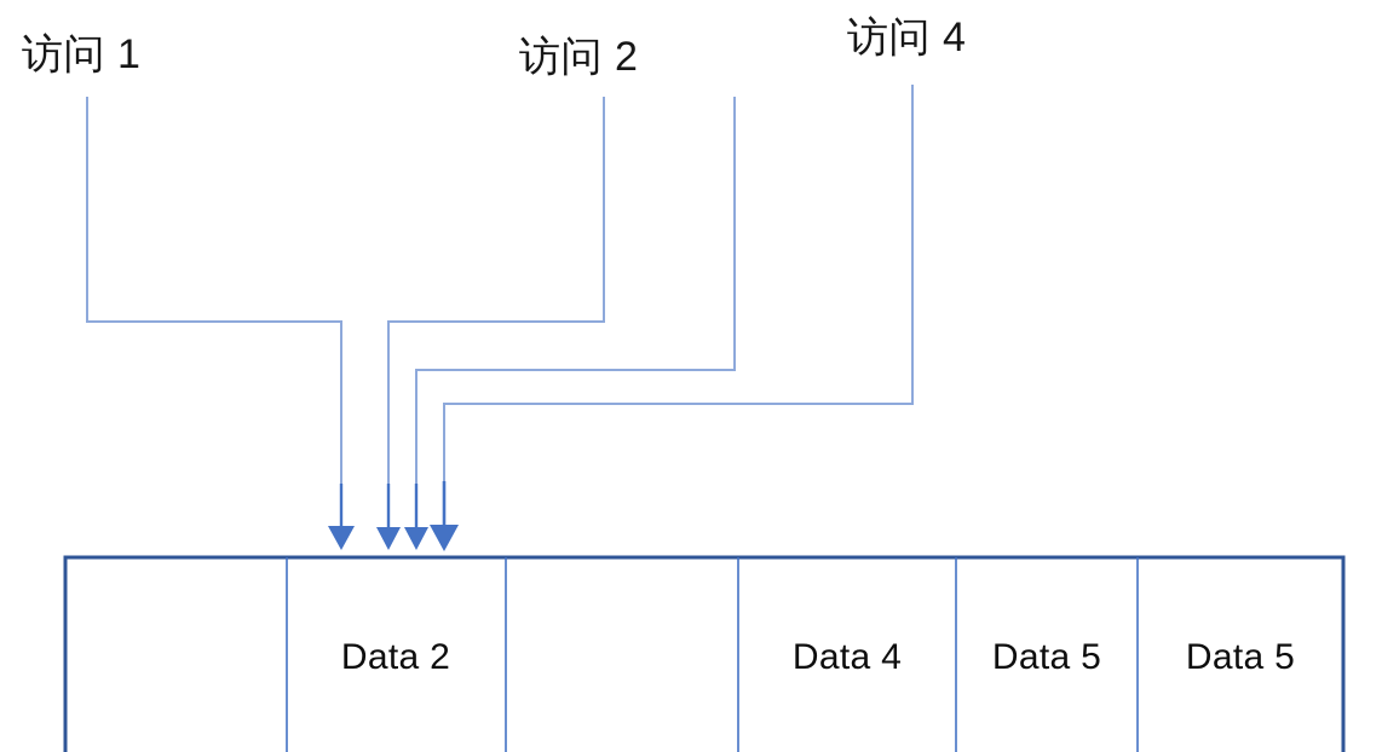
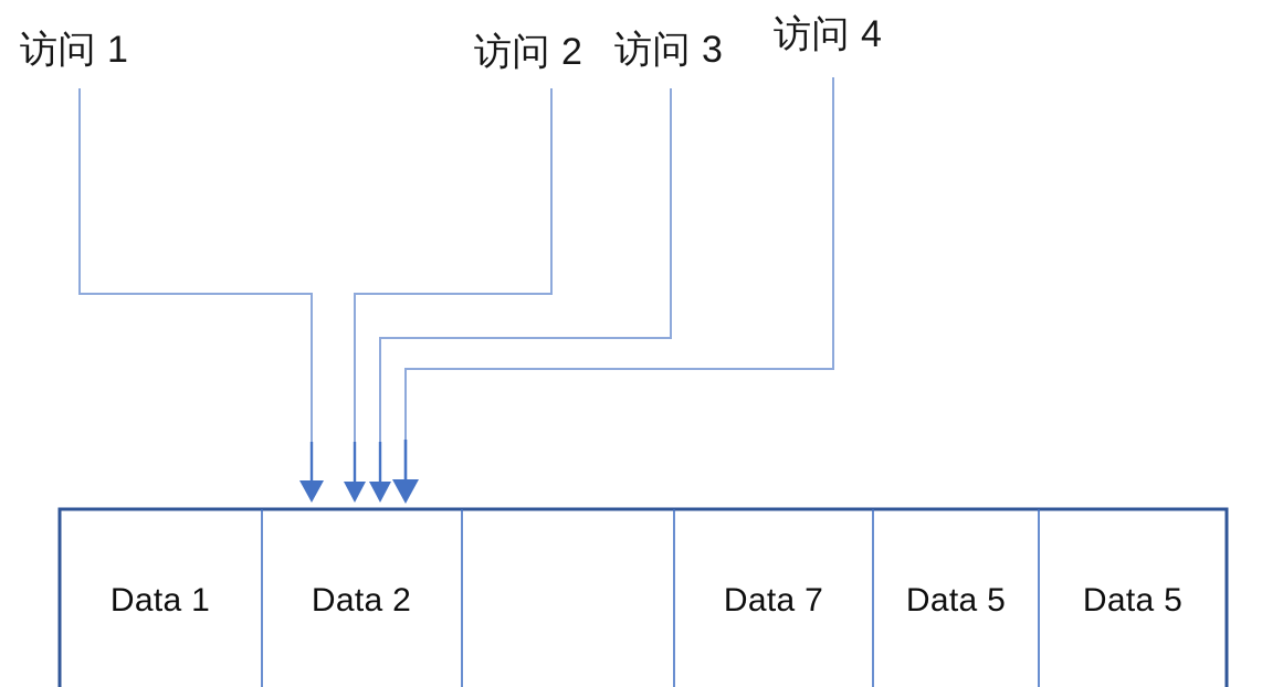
  访问 1
  访问 2
+ 访问 3
  访问 4
+ Data 1
  Data 2
- Data 4
+ Data 7
  Data 5
  Data 5
